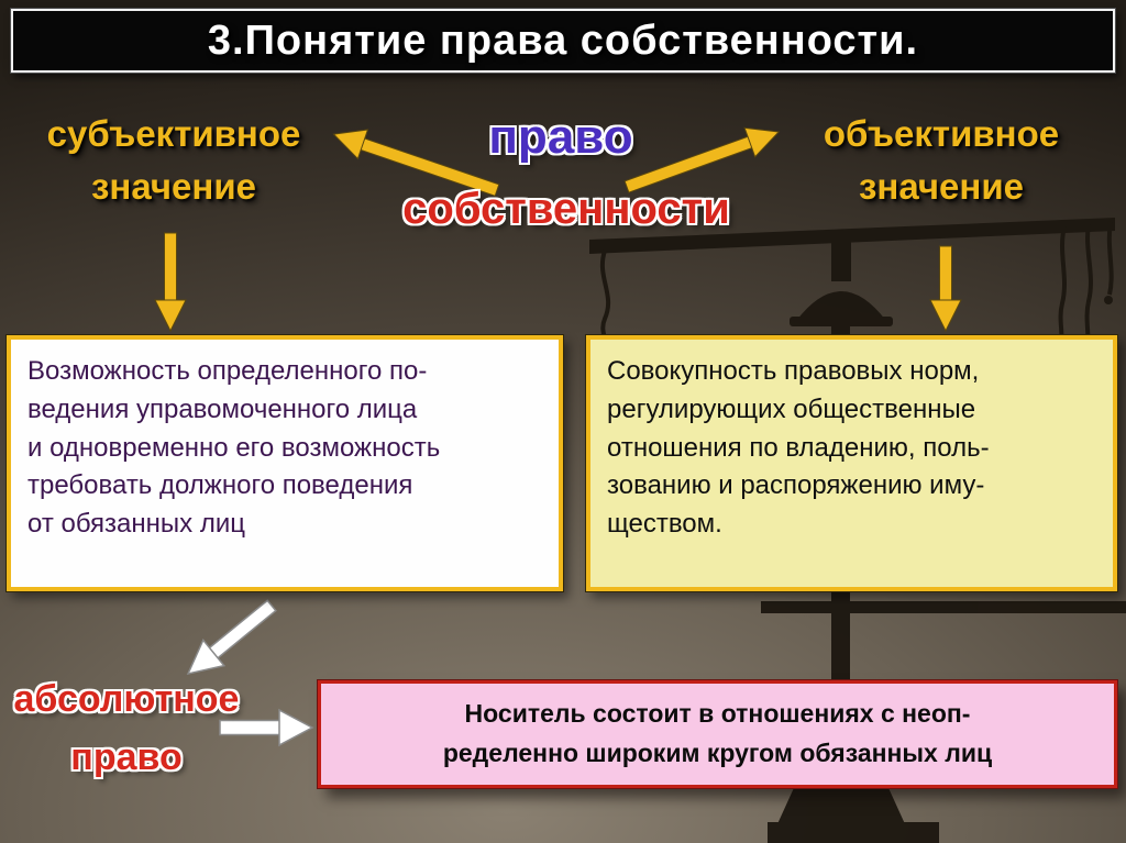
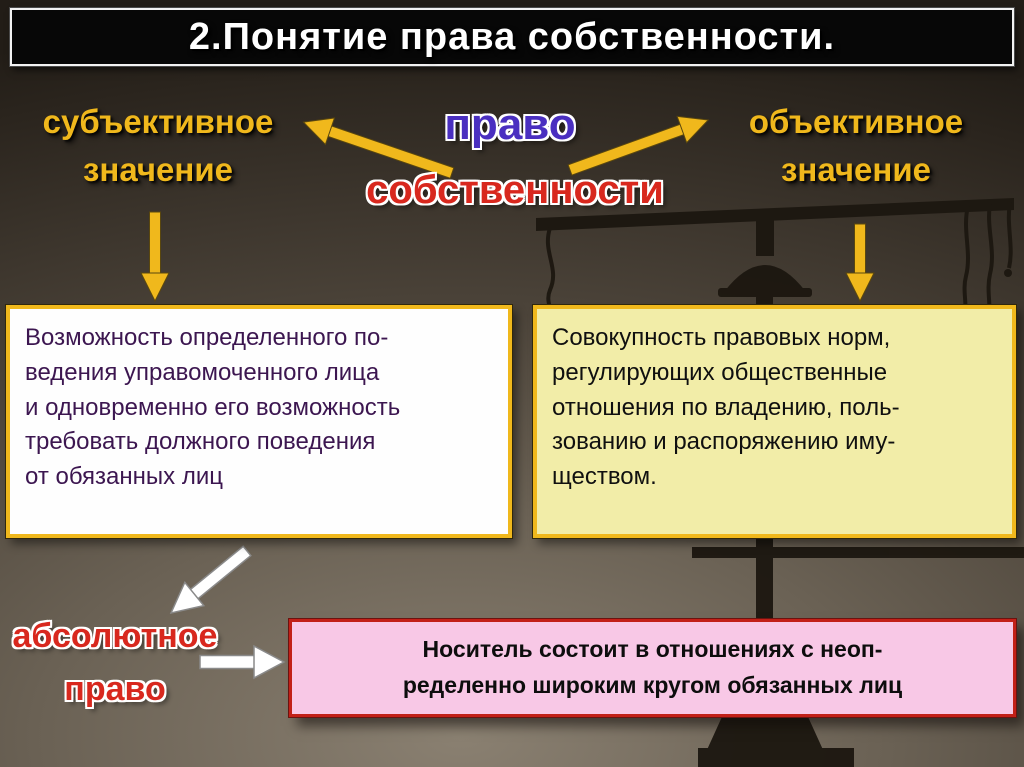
- 3.Понятие права собственности.
+ 2.Понятие права собственности.
  субъективное
  значение
  объективное
  значение
  право
  собственности
  Возможность определенного по-
  ведения управомоченного лица
  и одновременно его возможность
  требовать должного поведения
  от обязанных лиц
  Совокупность правовых норм,
  регулирующих общественные
  отношения по владению, поль-
  зованию и распоряжению иму-
  ществом.
  абсолютное
  право
  Носитель состоит в отношениях с неоп-
  ределенно широким кругом обязанных лиц
